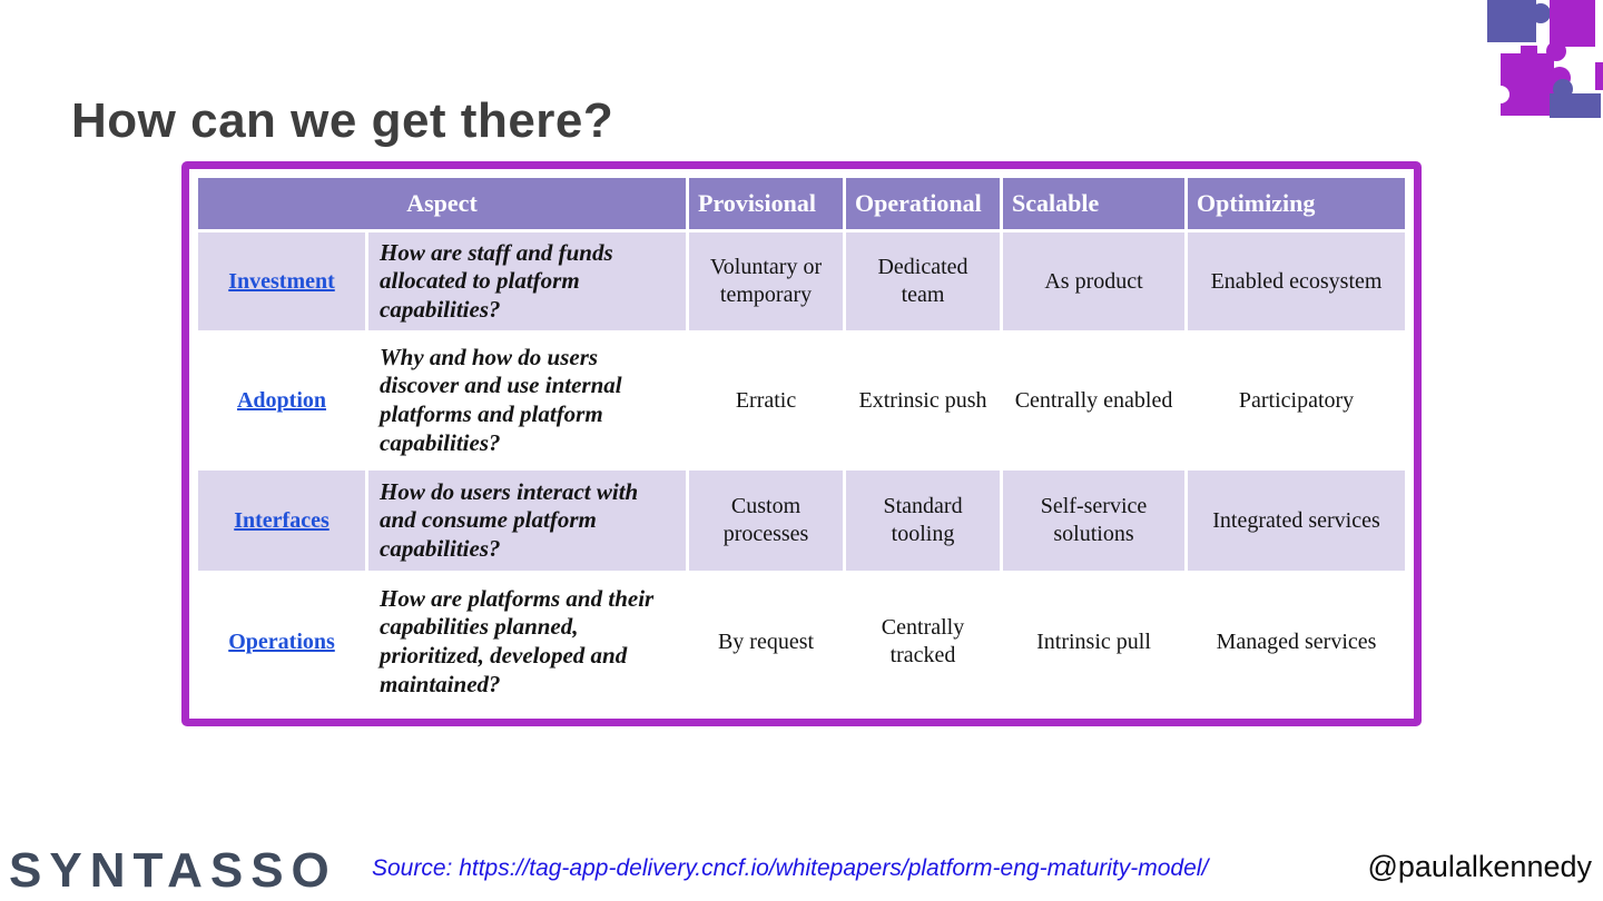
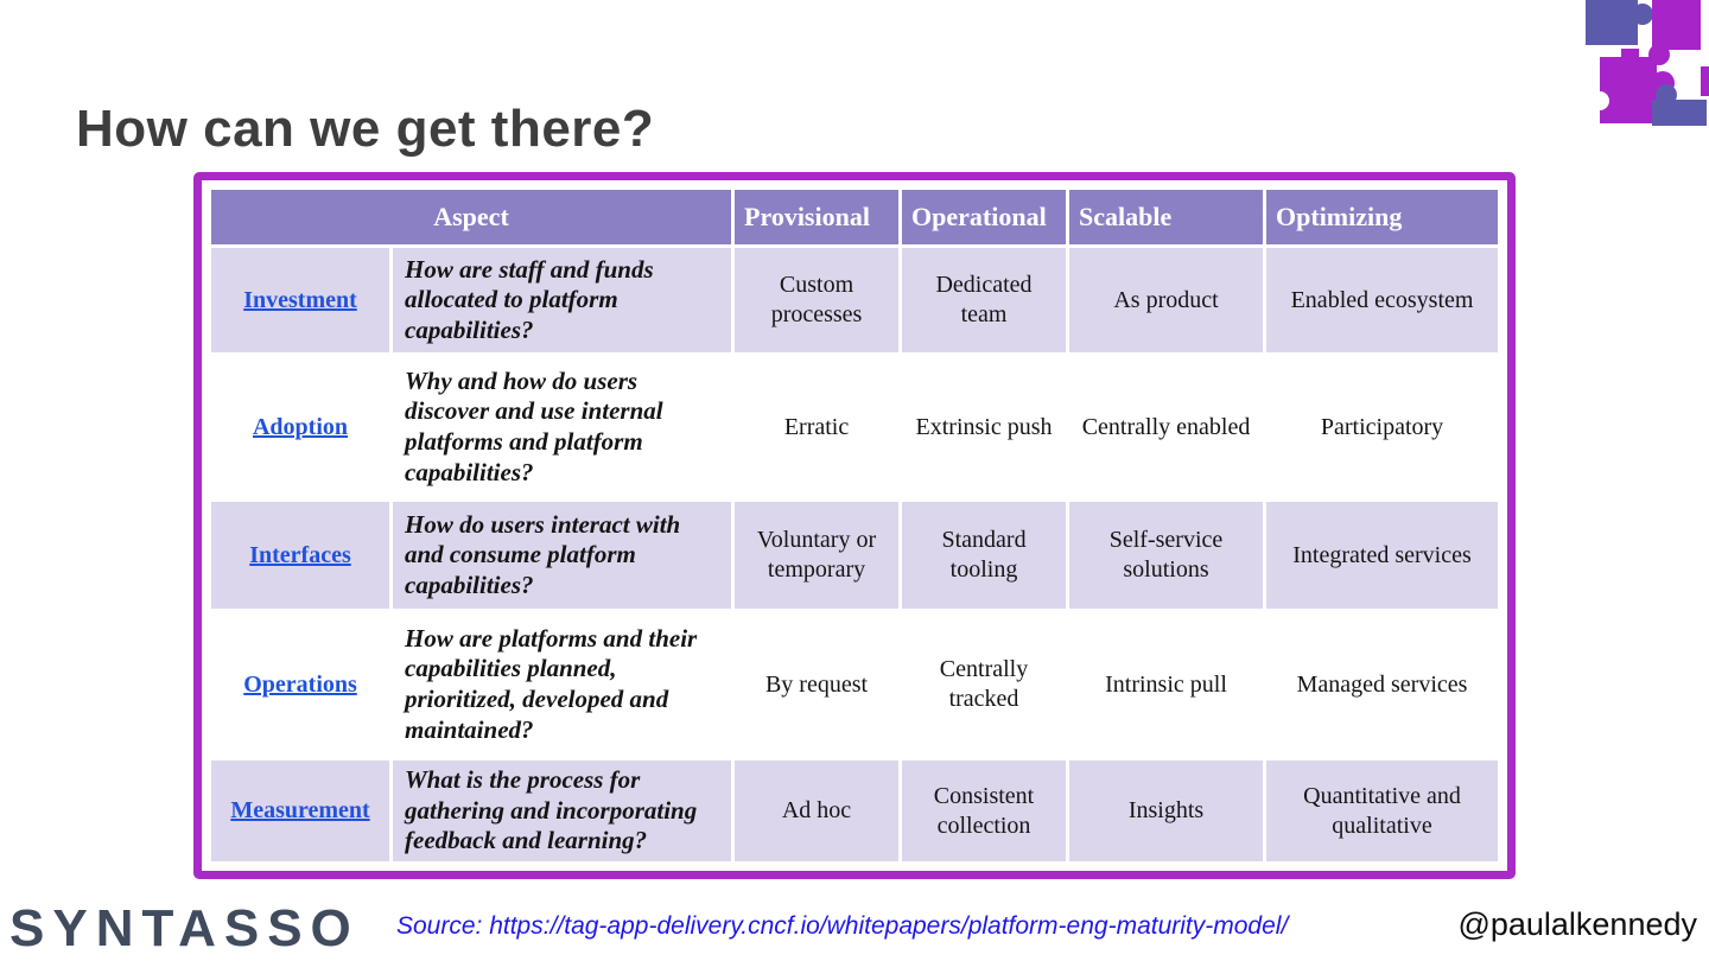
  How can we get there?
  Aspect	Provisional	Operational	Scalable	Optimizing
- Investment	How are staff and funds allocated to platform capabilities?	Voluntary or temporary	Dedicated team	As product	Enabled ecosystem
+ Investment	How are staff and funds allocated to platform capabilities?	Custom processes	Dedicated team	As product	Enabled ecosystem
  Adoption	Why and how do users discover and use internal platforms and platform capabilities?	Erratic	Extrinsic push	Centrally enabled	Participatory
- Interfaces	How do users interact with and consume platform capabilities?	Custom processes	Standard tooling	Self-service solutions	Integrated services
+ Interfaces	How do users interact with and consume platform capabilities?	Voluntary or temporary	Standard tooling	Self-service solutions	Integrated services
  Operations	How are platforms and their capabilities planned, prioritized, developed and maintained?	By request	Centrally tracked	Intrinsic pull	Managed services
+ Measurement	What is the process for gathering and incorporating feedback and learning?	Ad hoc	Consistent collection	Insights	Quantitative and qualitative
  SYNTASSO
  Source: https://tag-app-delivery.cncf.io/whitepapers/platform-eng-maturity-model/
  @paulalkennedy
